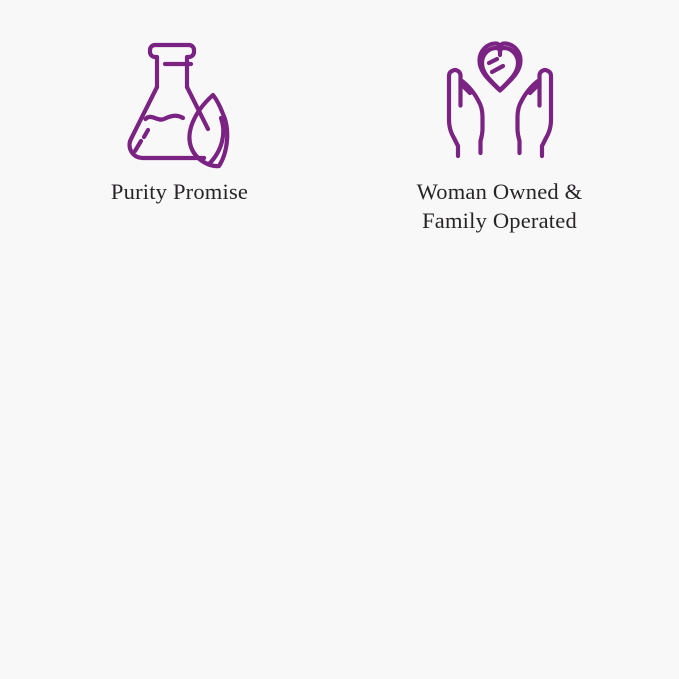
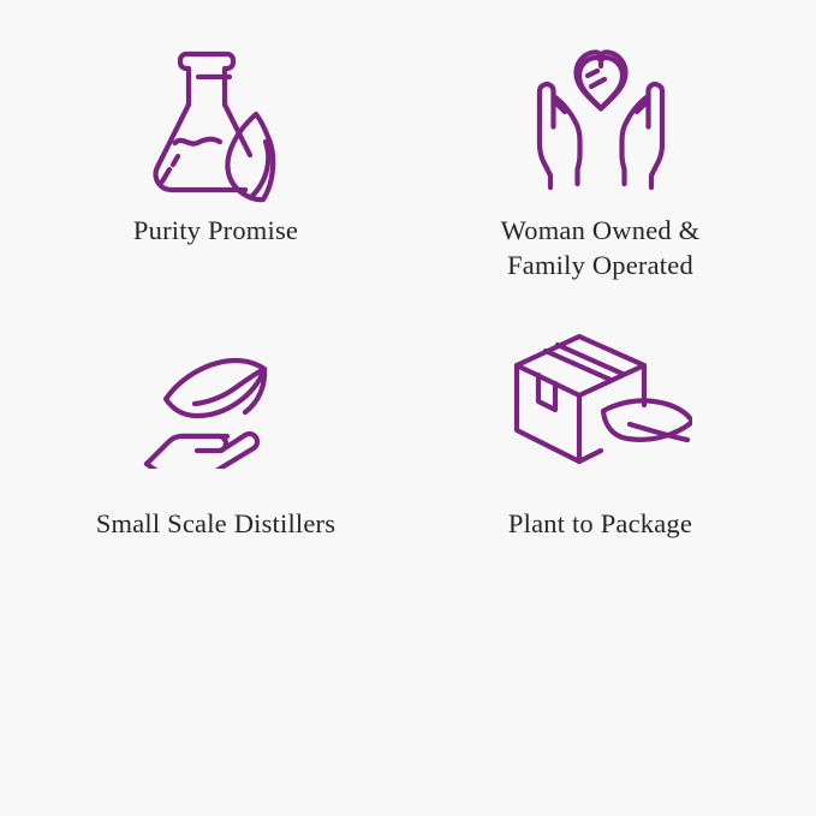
  Purity Promise
  Woman Owned &
  Family Operated
+ Small Scale Distillers
+ Plant to Package
